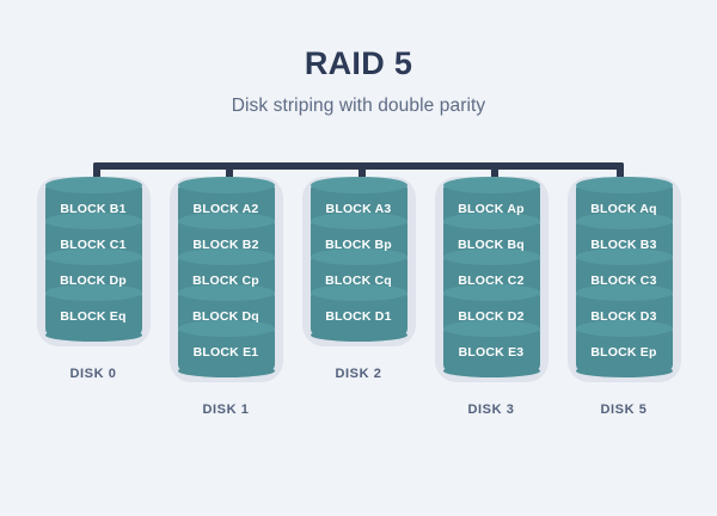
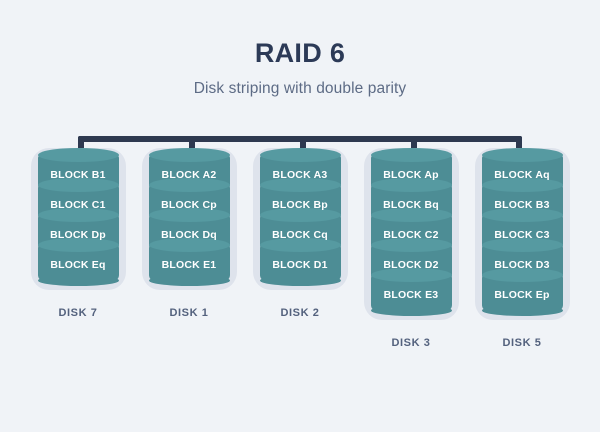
- RAID 5
+ RAID 6
  Disk striping with double parity
  BLOCK B1
  BLOCK C1
  BLOCK Dp
  BLOCK Eq
- DISK 0
+ DISK 7
  BLOCK A2
- BLOCK B2
  BLOCK Cp
  BLOCK Dq
  BLOCK E1
  DISK 1
  BLOCK A3
  BLOCK Bp
  BLOCK Cq
  BLOCK D1
  DISK 2
  BLOCK Ap
  BLOCK Bq
  BLOCK C2
  BLOCK D2
  BLOCK E3
  DISK 3
  BLOCK Aq
  BLOCK B3
  BLOCK C3
  BLOCK D3
  BLOCK Ep
  DISK 5
